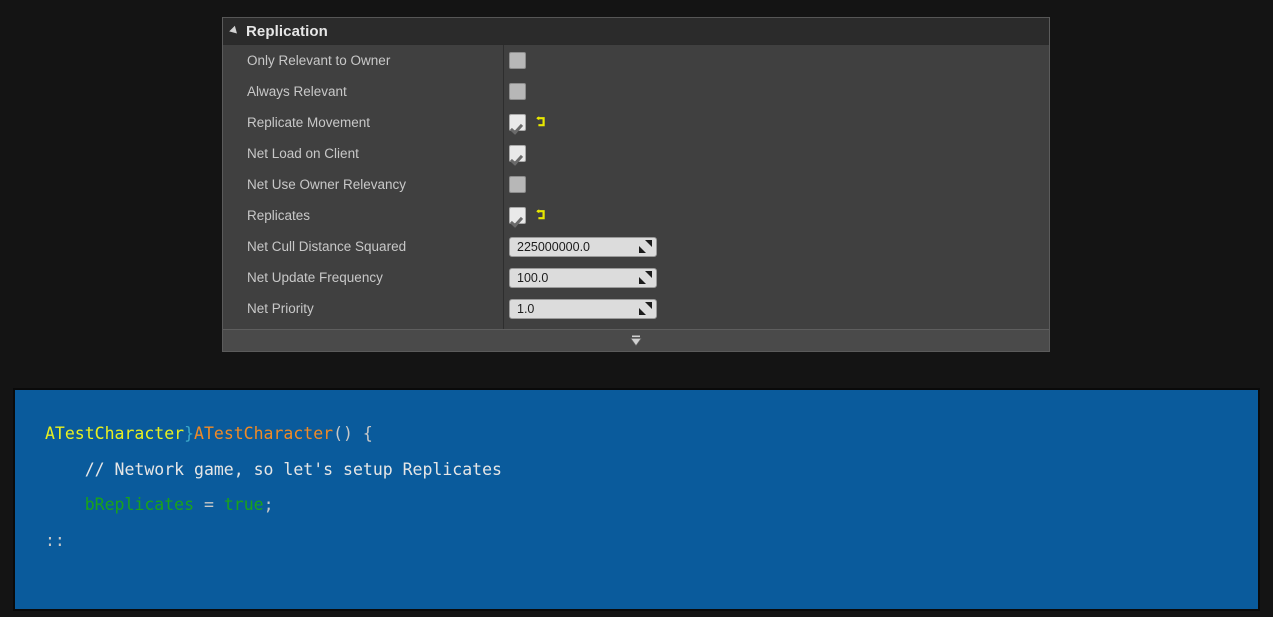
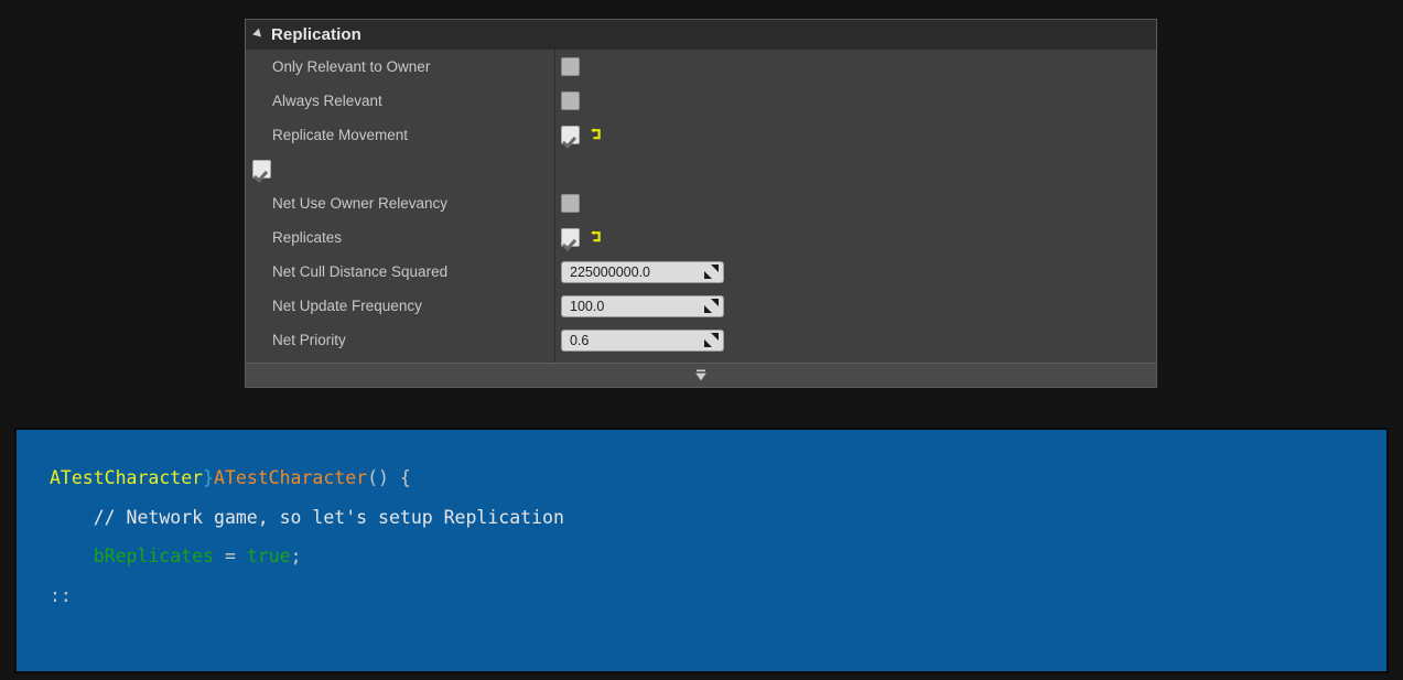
  Replication
  Only Relevant to Owner
  Always Relevant
  Replicate Movement
- Net Load on Client
  Net Use Owner Relevancy
  Replicates
  Net Cull Distance Squared
  225000000.0
  Net Update Frequency
  100.0
  Net Priority
- 1.0
+ 0.6
  ATestCharacter}ATestCharacter() {
- // Network game, so let's setup Replicates
+ // Network game, so let's setup Replication
  bReplicates = true;
  ::
